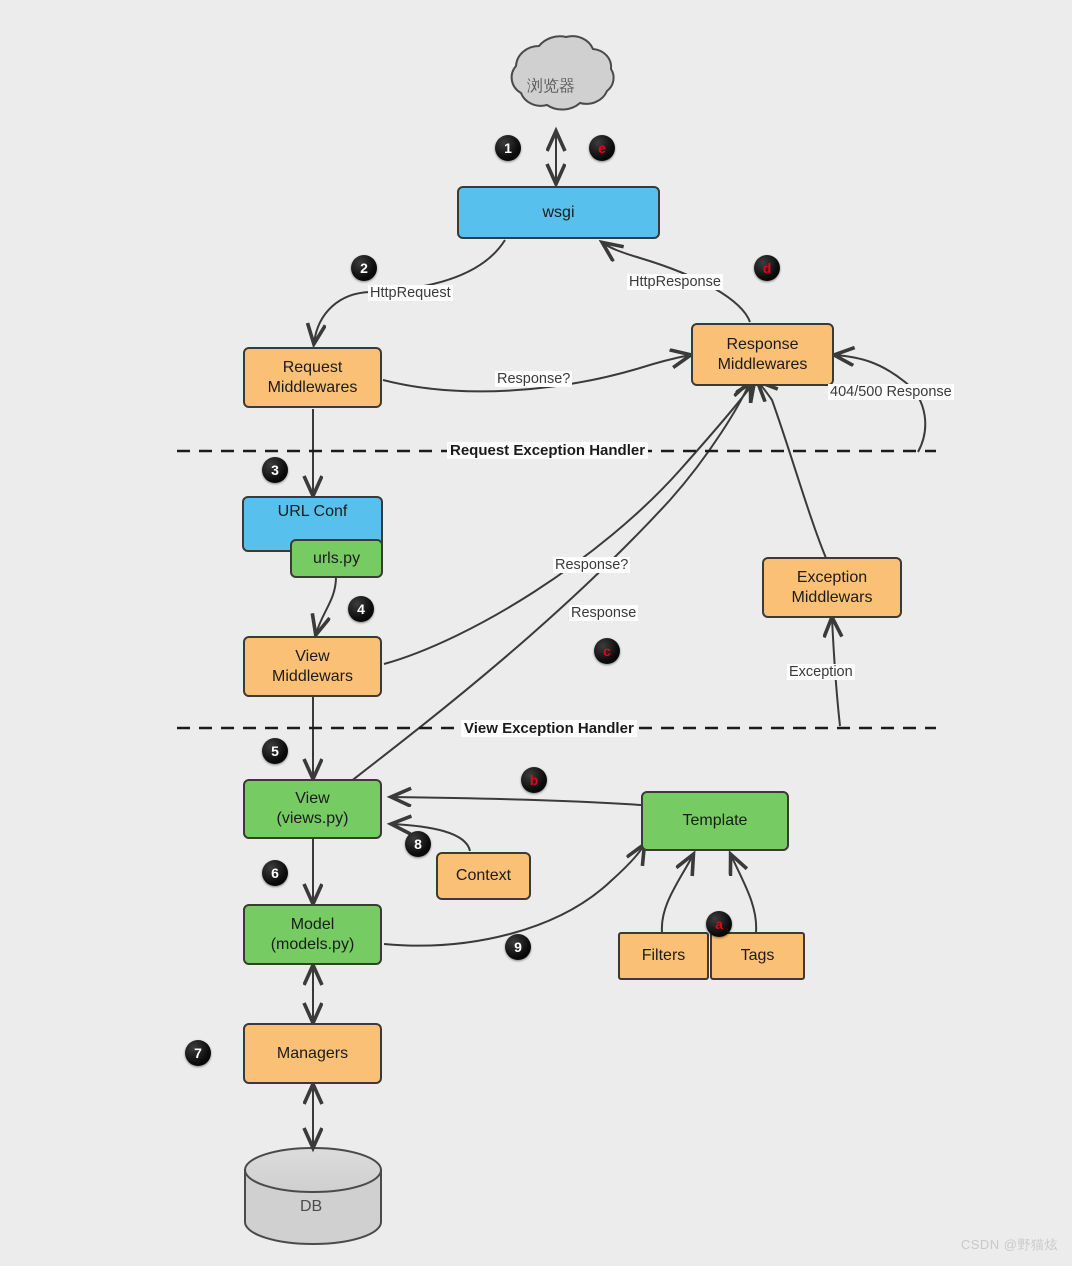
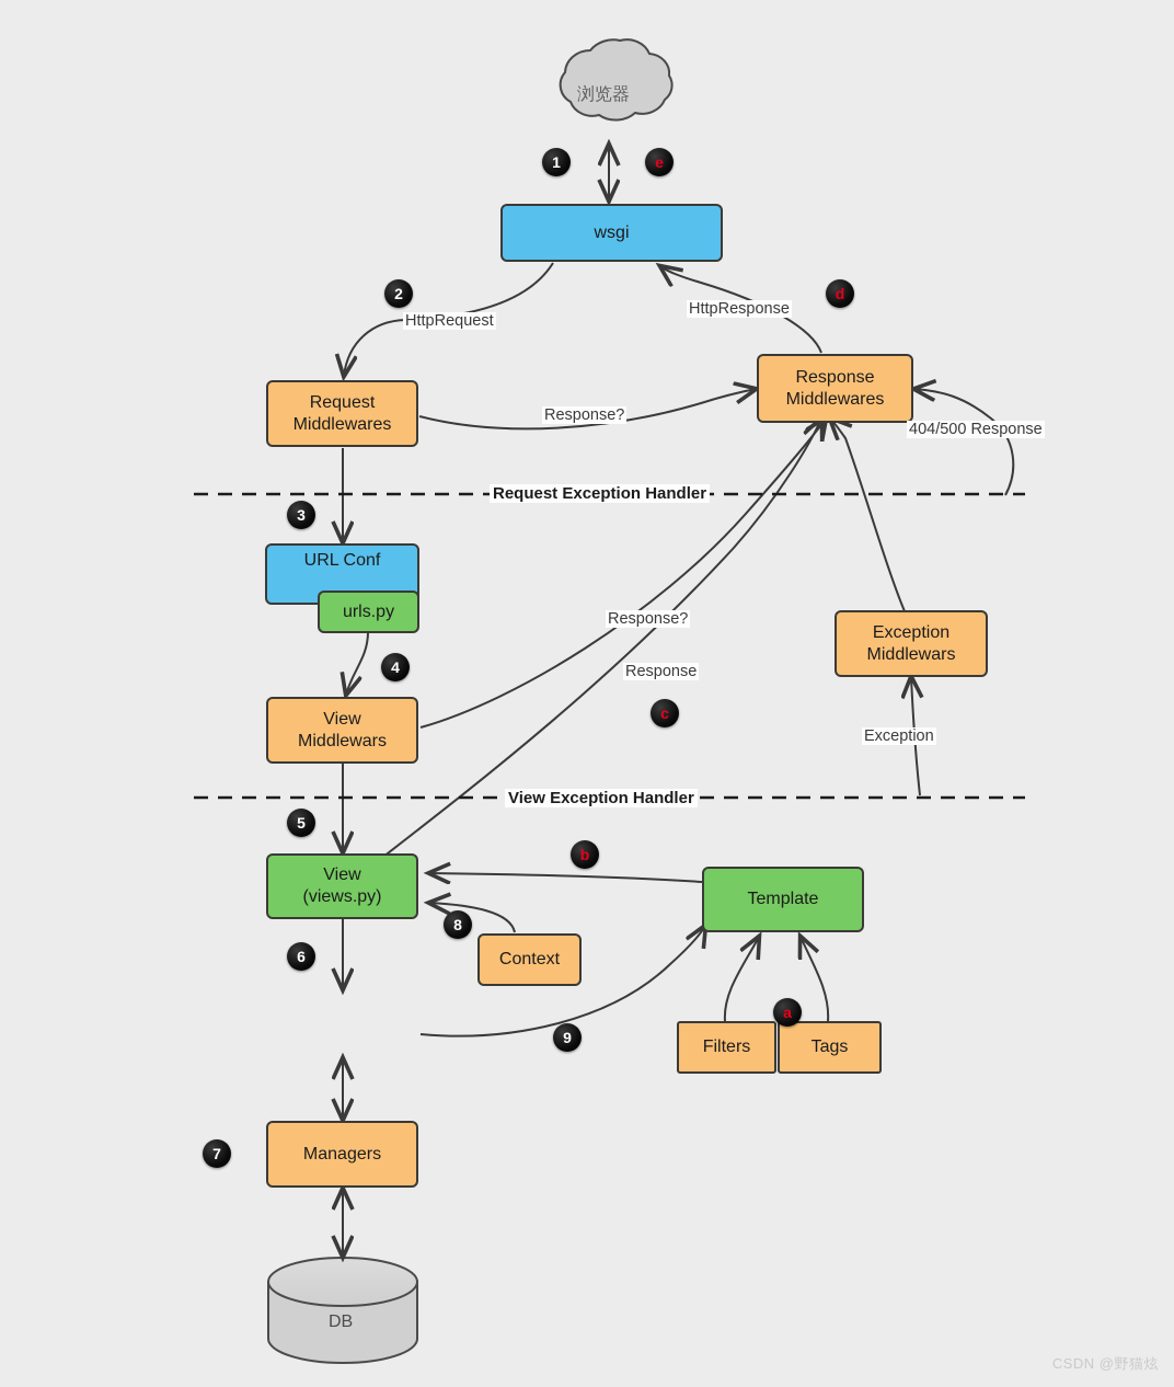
  浏览器
  wsgi
  Request
  Middlewares
  Response
  Middlewares
  URL Conf
  urls.py
  View
  Middlewars
  Exception
  Middlewars
  View
  (views.py)
  Context
  Template
  Filters
  Tags
- Model
- (models.py)
  Managers
  DB
  HttpRequest
  HttpResponse
  Response?
  404/500 Response
  Response?
  Response
  Exception
  Request Exception Handler
  View Exception Handler
  1
  e
  2
  d
  3
  4
  5
  b
  c
  8
  6
  a
  9
  7
  CSDN @野猫炫
